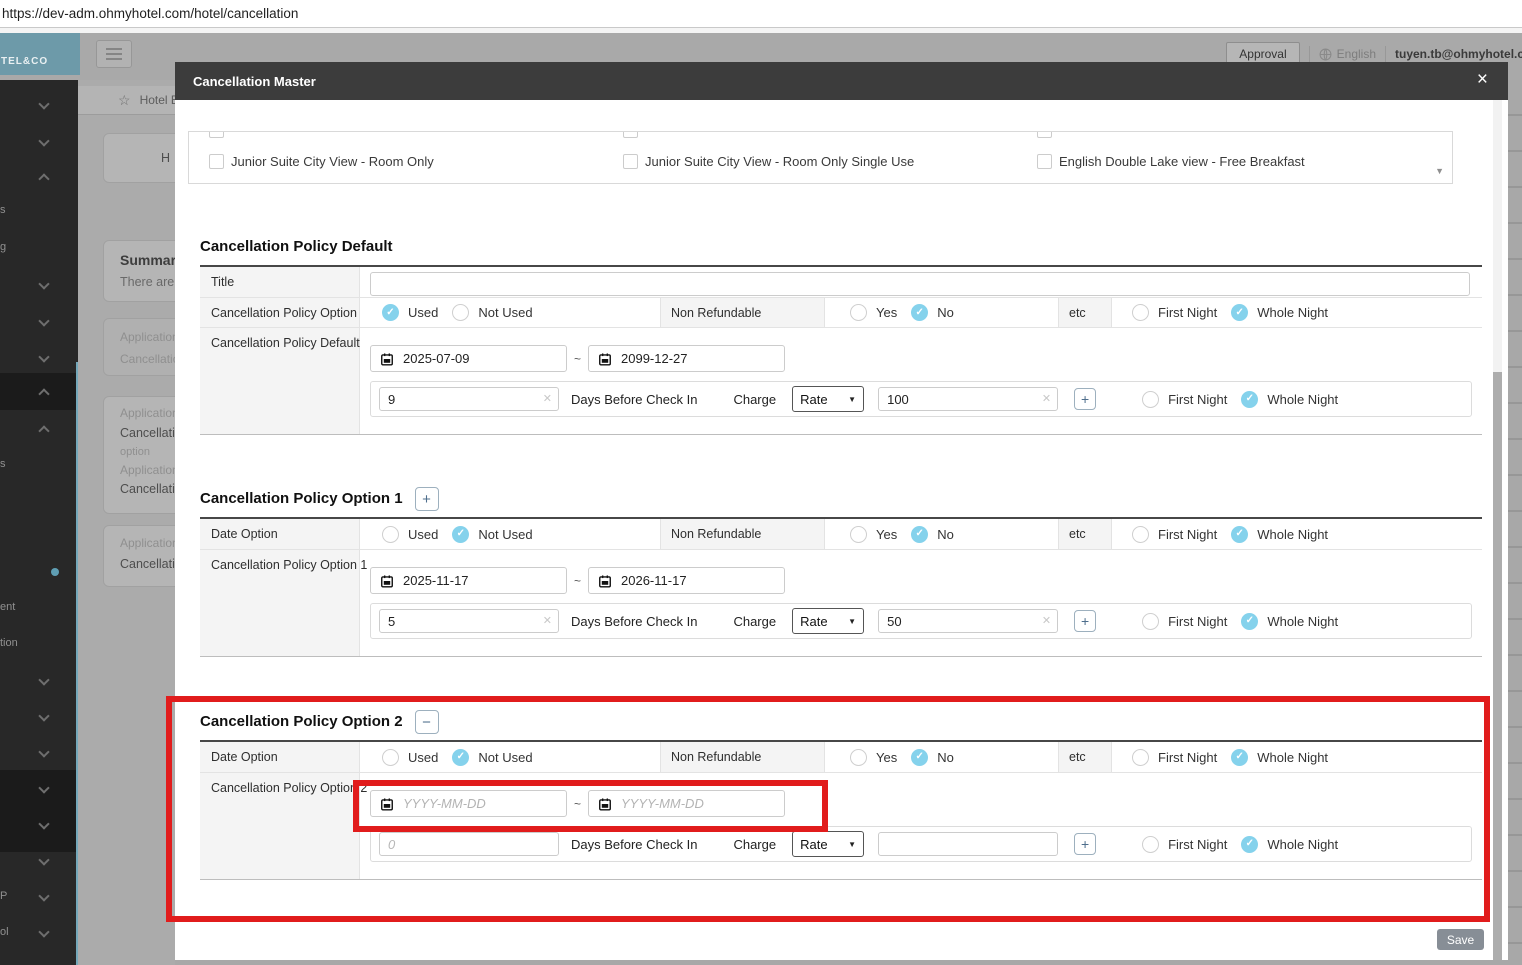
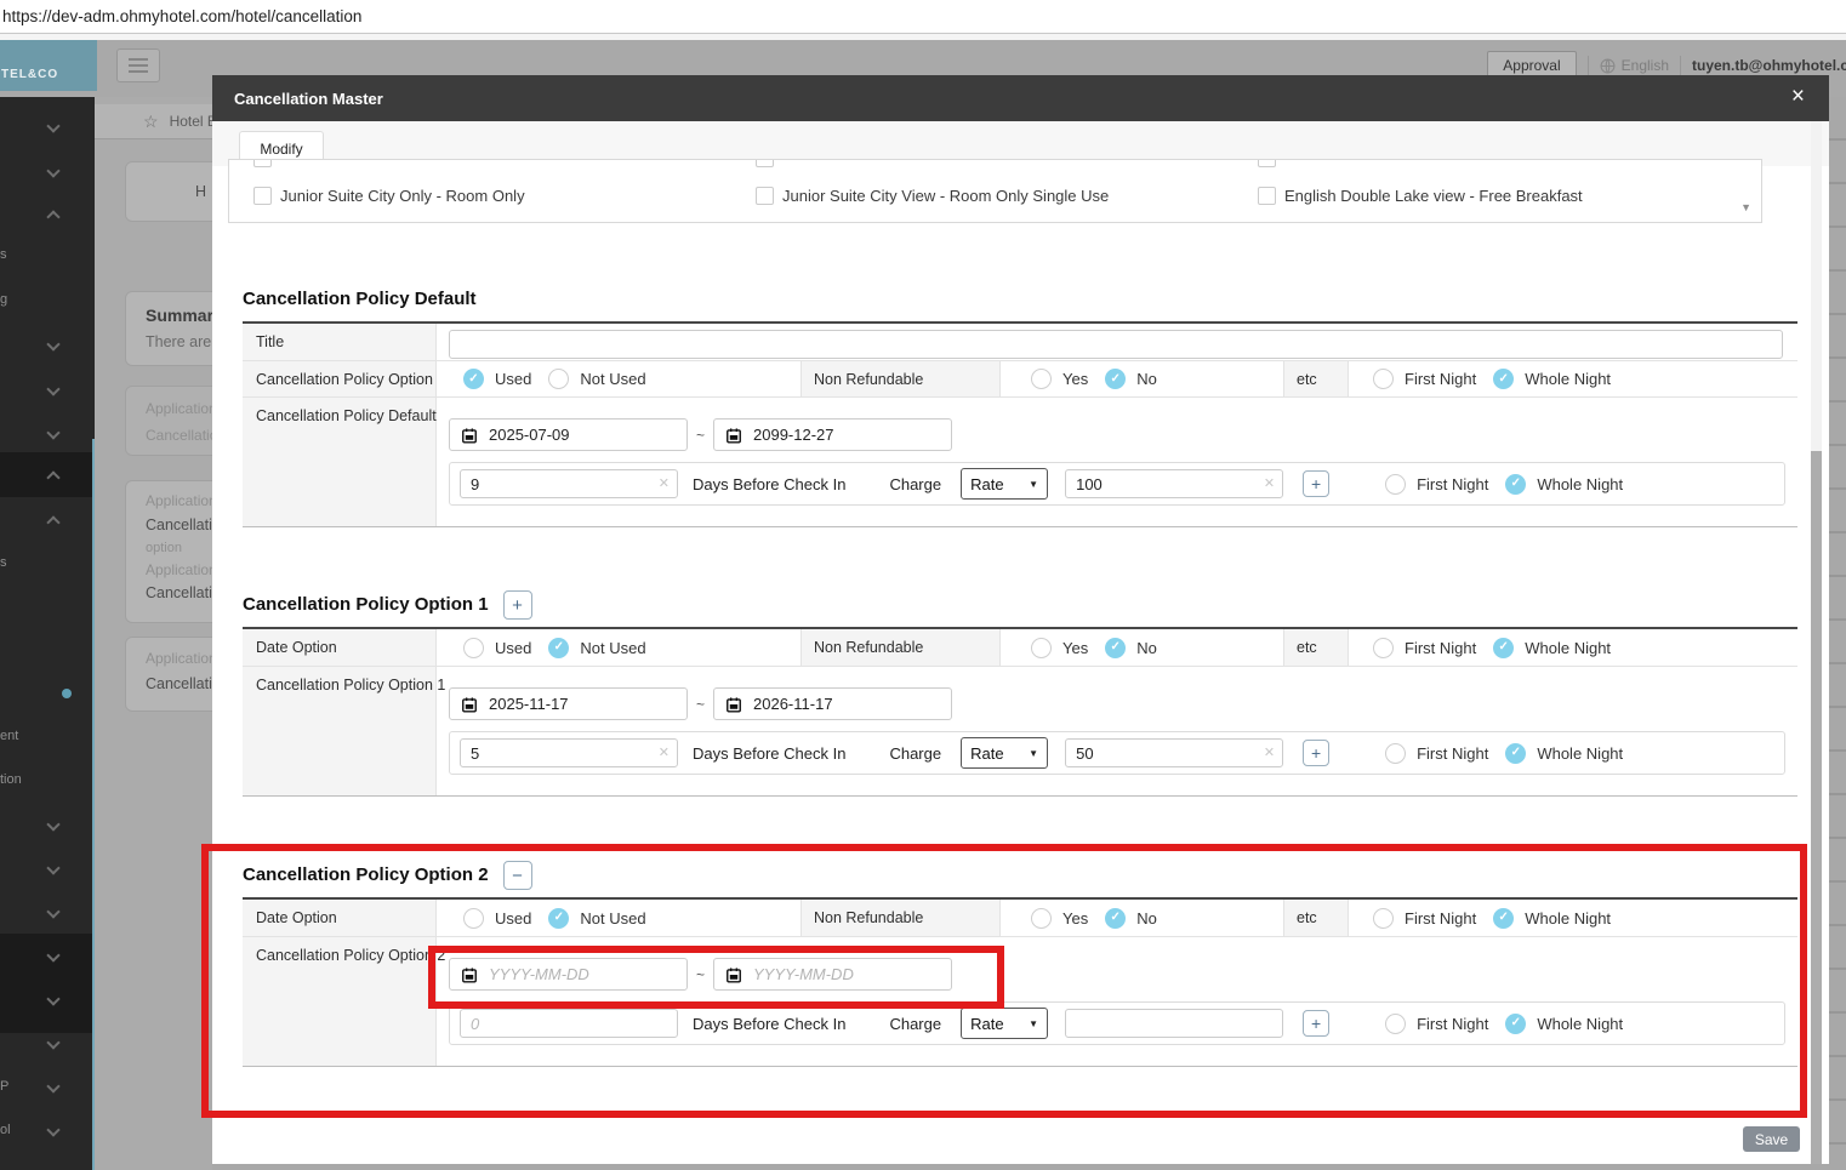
  https://dev-adm.ohmyhotel.com/hotel/cancellation
  TEL&CO
  Approval
  English
  tuyen.tb@ohmyhotel.c
  s
  g
  s
  ent
  tion
  P
  ol
  ☆
  Hotel
  H
  Summar
  There are
  Applicatio
  Cancellati
  Applicatio
  Cancellati
  option
  Applicatio
  Cancellati
  Applicatio
  Cancellati
  Cancellation Master
  ×
+ Modify
- Junior Suite City View - Room Only
+ Junior Suite City Only - Room Only
  Junior Suite City View - Room Only Single Use
  English Double Lake view - Free Breakfast
  ▼
  Cancellation Policy Default
  Title
  Cancellation Policy Option
  ✓
  Used
  Not Used
  Non Refundable
  Yes
  ✓
  No
  etc
  First Night
  ✓
  Whole Night
  Cancellation Policy Default
  2025-07-09
  ~
  2099-12-27
  9
  ✕
  Days Before Check In
  Charge
  Rate
  ▼
  100
  ✕
  +
  First Night
  ✓
  Whole Night
  Cancellation Policy Option 1
  +
  Date Option
  Used
  ✓
  Not Used
  Non Refundable
  Yes
  ✓
  No
  etc
  First Night
  ✓
  Whole Night
  Cancellation Policy Option
  2025-11-17
  ~
  2026-11-17
  5
  ✕
  Days Before Check In
  Charge
  Rate
  ▼
  50
  ✕
  +
  First Night
  ✓
  Whole Night
  Cancellation Policy Option 2
  −
  Date Option
  Used
  ✓
  Not Used
  Non Refundable
  Yes
  ✓
  No
  etc
  First Night
  ✓
  Whole Night
  Cancellation Policy Option
  YYYY-MM-DD
  ~
  YYYY-MM-DD
  0
  Days Before Check In
  Charge
  Rate
  ▼
  +
  First Night
  ✓
  Whole Night
  Save
